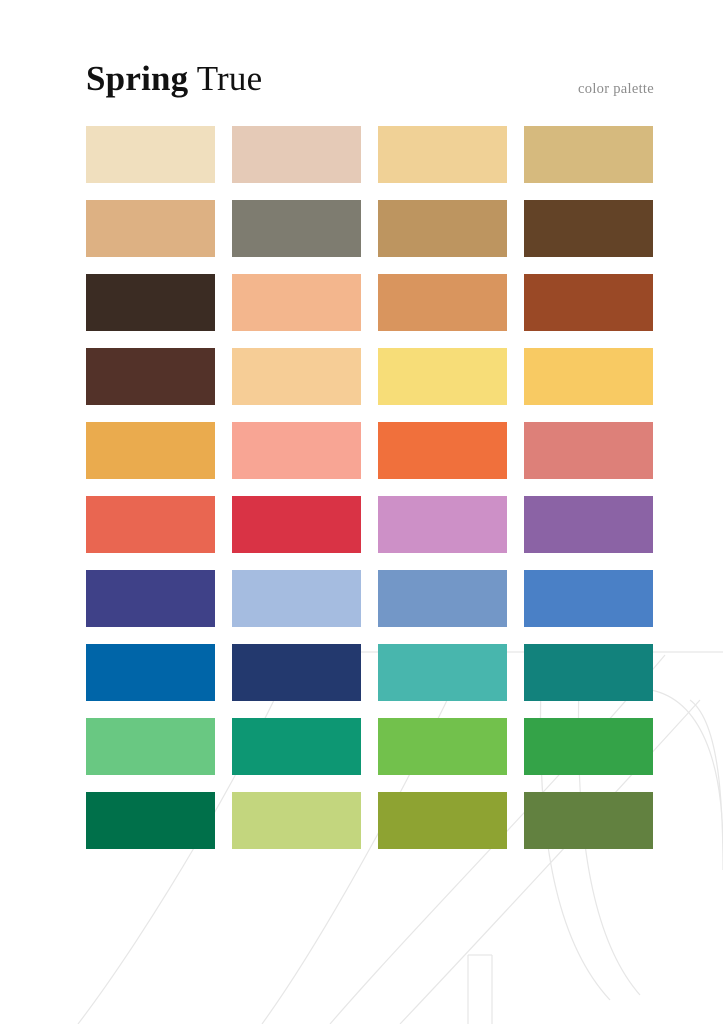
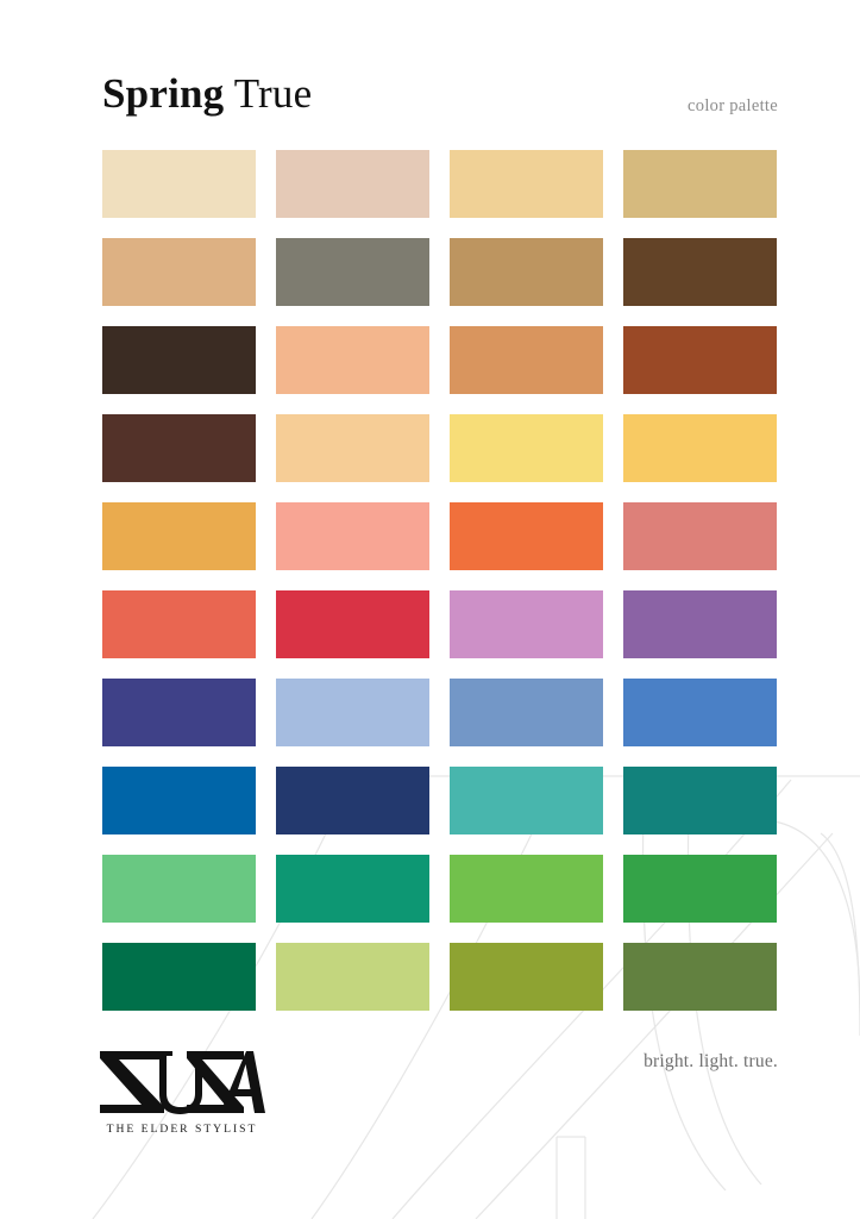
  Spring True
  color palette
+ THE ELDER STYLIST
+ bright. light. true.
